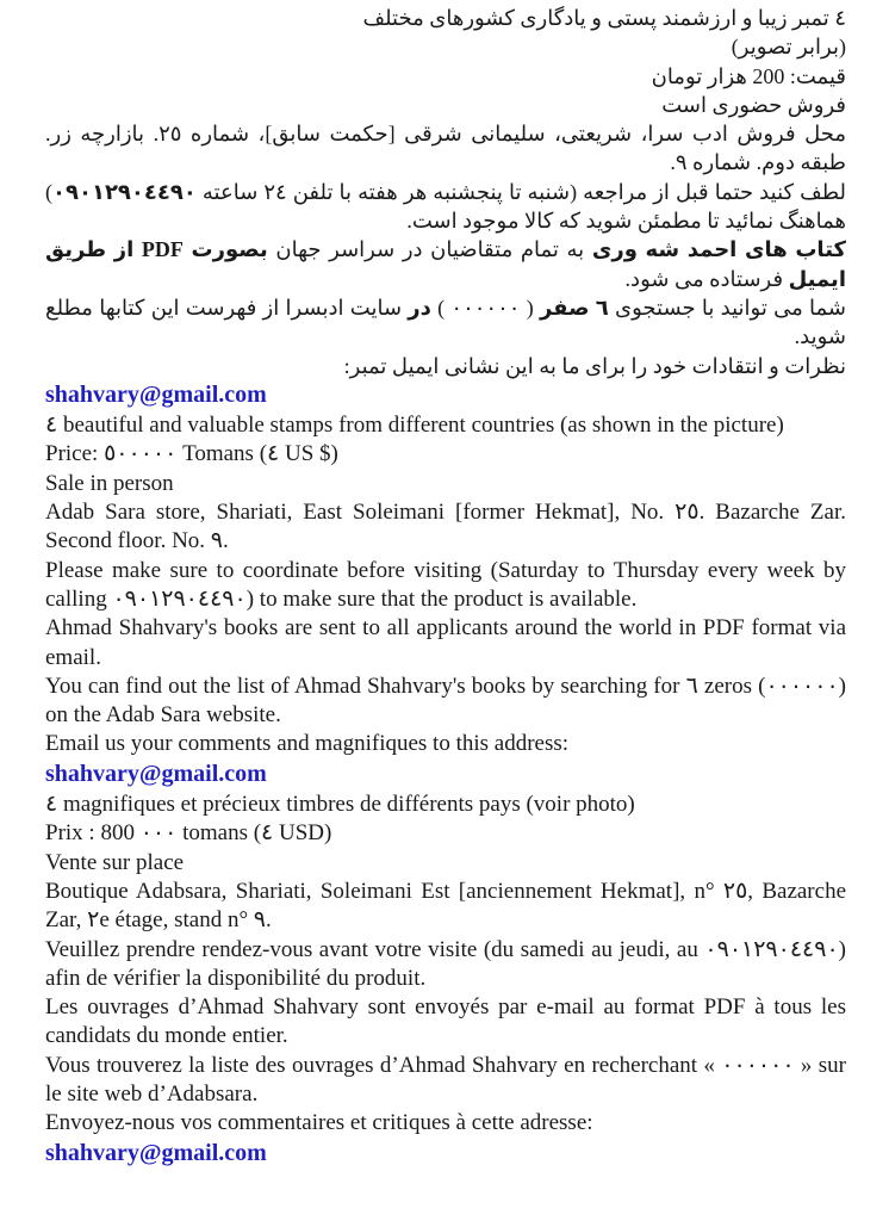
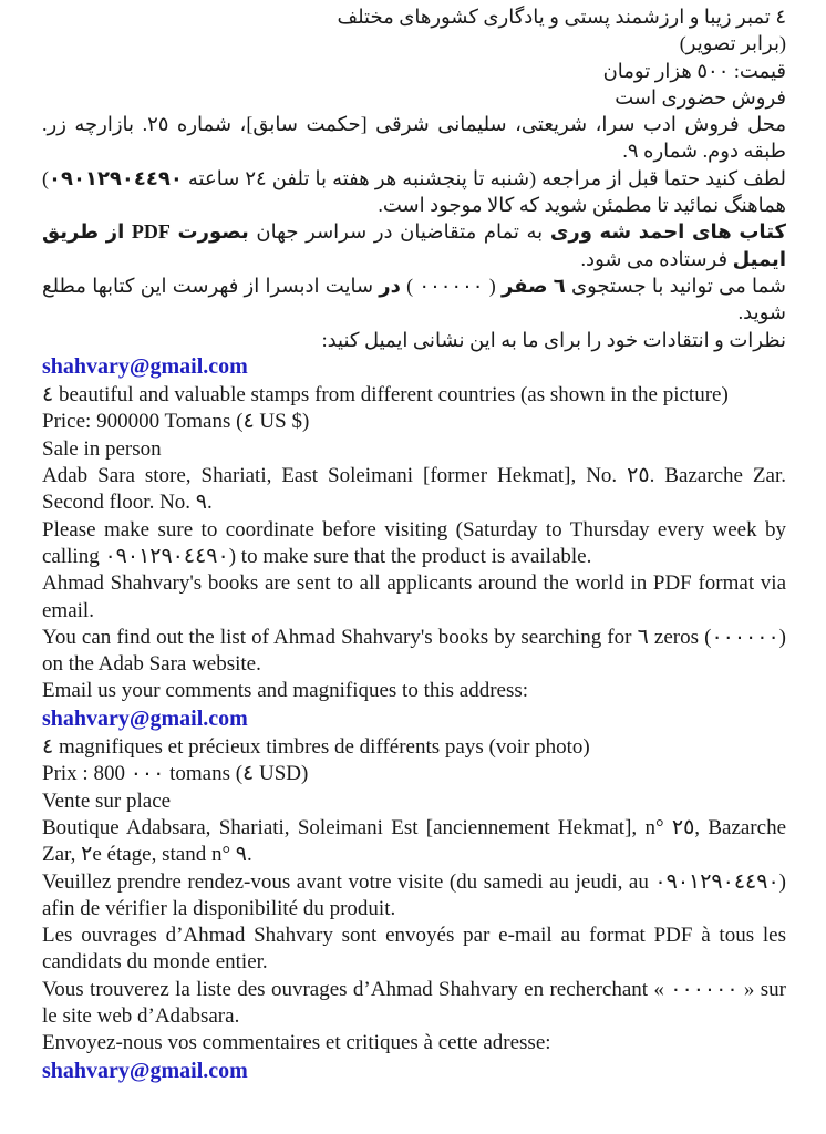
  ٤ تمبر زیبا و ارزشمند پستی و یادگاری کشورهای مختلف
  (برابر تصویر)
- قیمت: 200 هزار تومان
+ قیمت: ٥٠٠ هزار تومان
  فروش حضوری است
  محل فروش ادب سرا، شریعتی، سلیمانی شرقی [حکمت سابق]، شماره ٢٥. بازارچه زر. طبقه دوم. شماره ٩.
  لطف کنید حتما قبل از مراجعه (شنبه تا پنجشنبه هر هفته با تلفن ٢٤ ساعته ٠٩٠١٢٩٠٤٤٩٠) هماهنگ نمائید تا مطمئن شوید که کالا موجود است.
  کتاب های احمد شه وری به تمام متقاضیان در سراسر جهان بصورت PDF از طریق ایمیل فرستاده می شود.
  شما می توانید با جستجوی ٦ صفر ( ٠٠٠٠٠٠ ) در سایت ادبسرا از فهرست این کتابها مطلع شوید.
- نظرات و انتقادات خود را برای ما به این نشانی ایمیل تمبر:
+ نظرات و انتقادات خود را برای ما به این نشانی ایمیل کنید:
  shahvary@gmail.com
  ٤ beautiful and valuable stamps from different countries (as shown in the picture)
- Price: ٥٠٠٠٠٠ Tomans (٤ US $)
+ Price: 900000 Tomans (٤ US $)
  Sale in person
  Adab Sara store, Shariati, East Soleimani [former Hekmat], No. ٢٥. Bazarche Zar. Second floor. No. ٩.
  Please make sure to coordinate before visiting (Saturday to Thursday every week by calling ٠٩٠١٢٩٠٤٤٩٠) to make sure that the product is available.
  Ahmad Shahvary's books are sent to all applicants around the world in PDF format via email.
  You can find out the list of Ahmad Shahvary's books by searching for ٦ zeros (٠٠٠٠٠٠) on the Adab Sara website.
  Email us your comments and magnifiques to this address:
  shahvary@gmail.com
  ٤ magnifiques et précieux timbres de différents pays (voir photo)
  Prix : 800 ٠٠٠ tomans (٤ USD)
  Vente sur place
  Boutique Adabsara, Shariati, Soleimani Est [anciennement Hekmat], n° ٢٥, Bazarche Zar, ٢e étage, stand n° ٩.
  Veuillez prendre rendez-vous avant votre visite (du samedi au jeudi, au ٠٩٠١٢٩٠٤٤٩٠) afin de vérifier la disponibilité du produit.
  Les ouvrages d’Ahmad Shahvary sont envoyés par e-mail au format PDF à tous les candidats du monde entier.
  Vous trouverez la liste des ouvrages d’Ahmad Shahvary en recherchant « ٠٠٠٠٠٠ » sur le site web d’Adabsara.
  Envoyez-nous vos commentaires et critiques à cette adresse:
  shahvary@gmail.com
